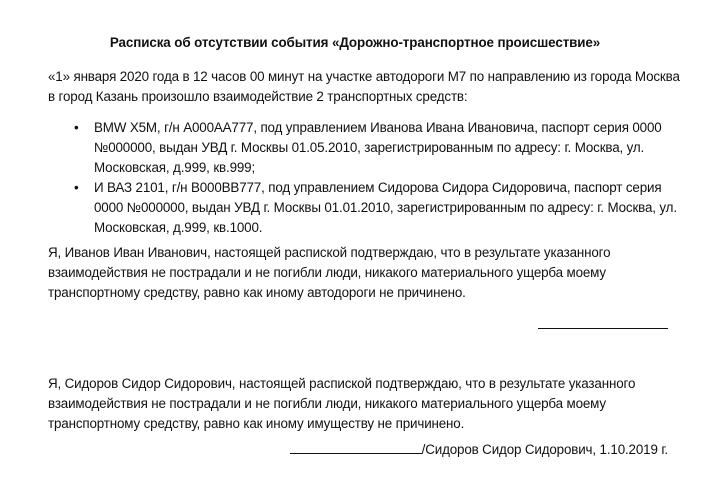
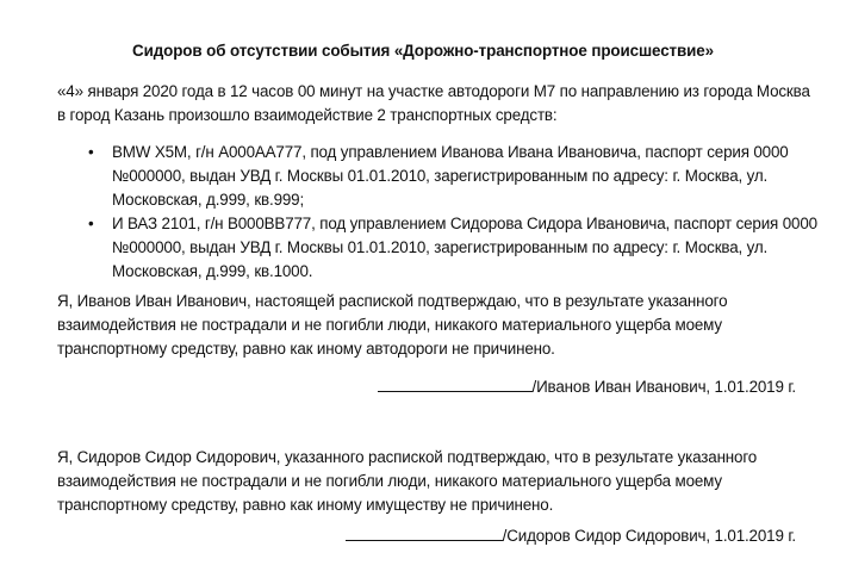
- Расписка об отсутствии события «Дорожно-транспортное происшествие»
+ Сидоров об отсутствии события «Дорожно-транспортное происшествие»
- «1» января 2020 года в 12 часов 00 минут на участке автодороги М7 по направлению из города Москва в город Казань произошло взаимодействие 2 транспортных средств:
+ «4» января 2020 года в 12 часов 00 минут на участке автодороги М7 по направлению из города Москва в город Казань произошло взаимодействие 2 транспортных средств:
  •
- BMW X5M, г/н А000АА777, под управлением Иванова Ивана Ивановича, паспорт серия 0000 №000000, выдан УВД г. Москвы 01.05.2010, зарегистрированным по адресу: г. Москва, ул. Московская, д.999, кв.999;
+ BMW X5M, г/н А000АА777, под управлением Иванова Ивана Ивановича, паспорт серия 0000 №000000, выдан УВД г. Москвы 01.01.2010, зарегистрированным по адресу: г. Москва, ул. Московская, д.999, кв.999;
  •
- И ВАЗ 2101, г/н В000ВВ777, под управлением Сидорова Сидора Сидоровича, паспорт серия 0000 №000000, выдан УВД г. Москвы 01.01.2010, зарегистрированным по адресу: г. Москва, ул. Московская, д.999, кв.1000.
+ И ВАЗ 2101, г/н В000ВВ777, под управлением Сидорова Сидора Ивановича, паспорт серия 0000 №000000, выдан УВД г. Москвы 01.01.2010, зарегистрированным по адресу: г. Москва, ул. Московская, д.999, кв.1000.
  Я, Иванов Иван Иванович, настоящей распиской подтверждаю, что в результате указанного взаимодействия не пострадали и не погибли люди, никакого материального ущерба моему транспортному средству, равно как иному автодороги не причинено.
+ /Иванов Иван Иванович, 1.01.2019 г.
- Я, Сидоров Сидор Сидорович, настоящей распиской подтверждаю, что в результате указанного взаимодействия не пострадали и не погибли люди, никакого материального ущерба моему транспортному средству, равно как иному имуществу не причинено.
+ Я, Сидоров Сидор Сидорович, указанного распиской подтверждаю, что в результате указанного взаимодействия не пострадали и не погибли люди, никакого материального ущерба моему транспортному средству, равно как иному имуществу не причинено.
- /Сидоров Сидор Сидорович, 1.10.2019 г.
+ /Сидоров Сидор Сидорович, 1.01.2019 г.
